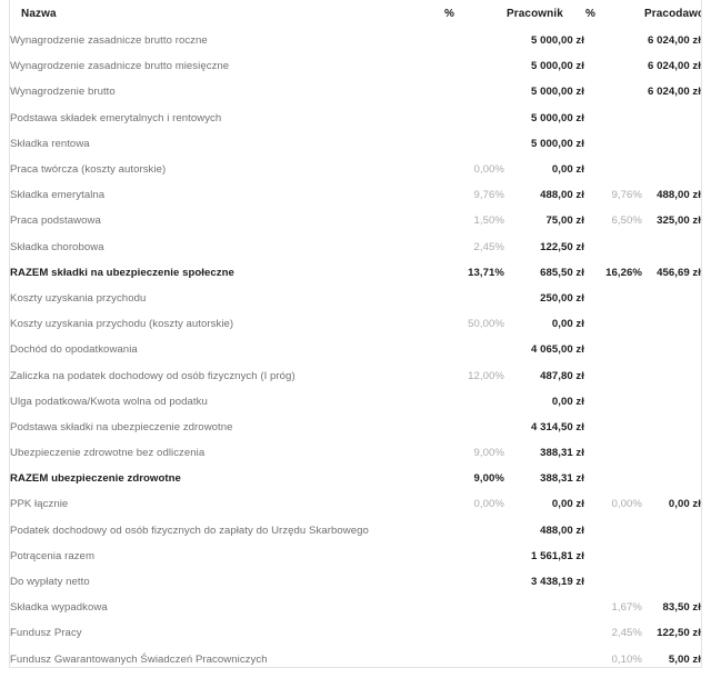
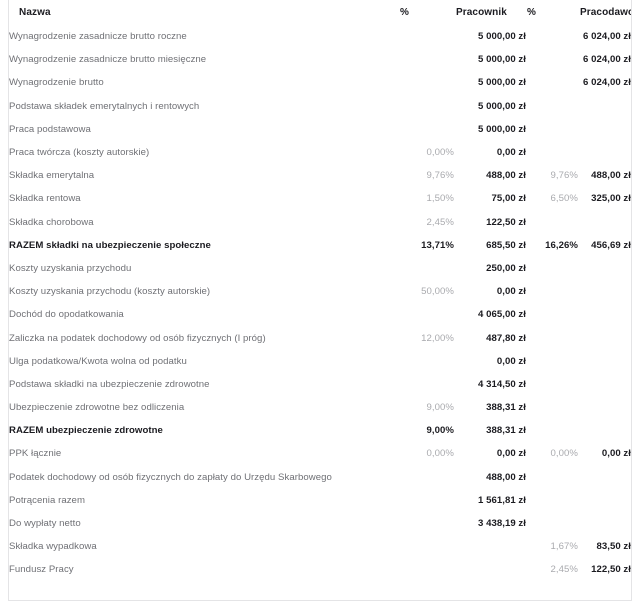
  Nazwa	%	Pracownik	%	Pracodawc
  Wynagrodzenie zasadnicze brutto roczne		5 000,00 zł		6 024,00 zł
  Wynagrodzenie zasadnicze brutto miesięczne		5 000,00 zł		6 024,00 zł
  Wynagrodzenie brutto		5 000,00 zł		6 024,00 zł
  Podstawa składek emerytalnych i rentowych		5 000,00 zł
- Składka rentowa		5 000,00 zł
+ Praca podstawowa		5 000,00 zł
  Praca twórcza (koszty autorskie)	0,00%	0,00 zł
  Składka emerytalna	9,76%	488,00 zł	9,76%	488,00 zł
- Praca podstawowa	1,50%	75,00 zł	6,50%	325,00 zł
+ Składka rentowa	1,50%	75,00 zł	6,50%	325,00 zł
  Składka chorobowa	2,45%	122,50 zł
  RAZEM składki na ubezpieczenie społeczne	13,71%	685,50 zł	16,26%	456,69 zł
  Koszty uzyskania przychodu		250,00 zł
  Koszty uzyskania przychodu (koszty autorskie)	50,00%	0,00 zł
  Dochód do opodatkowania		4 065,00 zł
  Zaliczka na podatek dochodowy od osób fizycznych (I próg)	12,00%	487,80 zł
  Ulga podatkowa/Kwota wolna od podatku		0,00 zł
  Podstawa składki na ubezpieczenie zdrowotne		4 314,50 zł
  Ubezpieczenie zdrowotne bez odliczenia	9,00%	388,31 zł
  RAZEM ubezpieczenie zdrowotne	9,00%	388,31 zł
  PPK łącznie	0,00%	0,00 zł	0,00%	0,00 zł
  Podatek dochodowy od osób fizycznych do zapłaty do Urzędu Skarbowego		488,00 zł
  Potrącenia razem		1 561,81 zł
  Do wypłaty netto		3 438,19 zł
  Składka wypadkowa			1,67%	83,50 zł
  Fundusz Pracy			2,45%	122,50 zł
- Fundusz Gwarantowanych Świadczeń Pracowniczych			0,10%	5,00 zł
